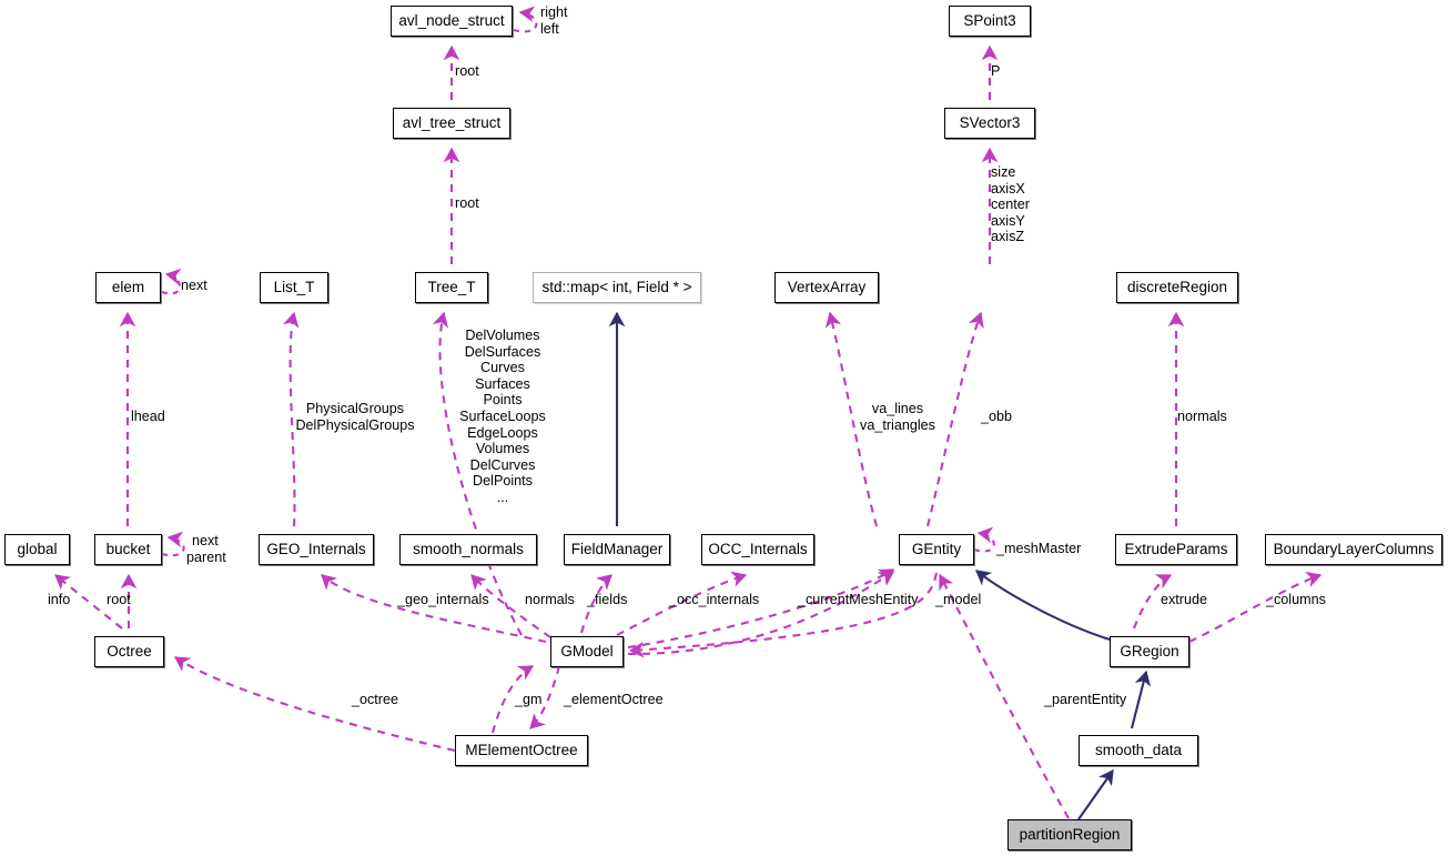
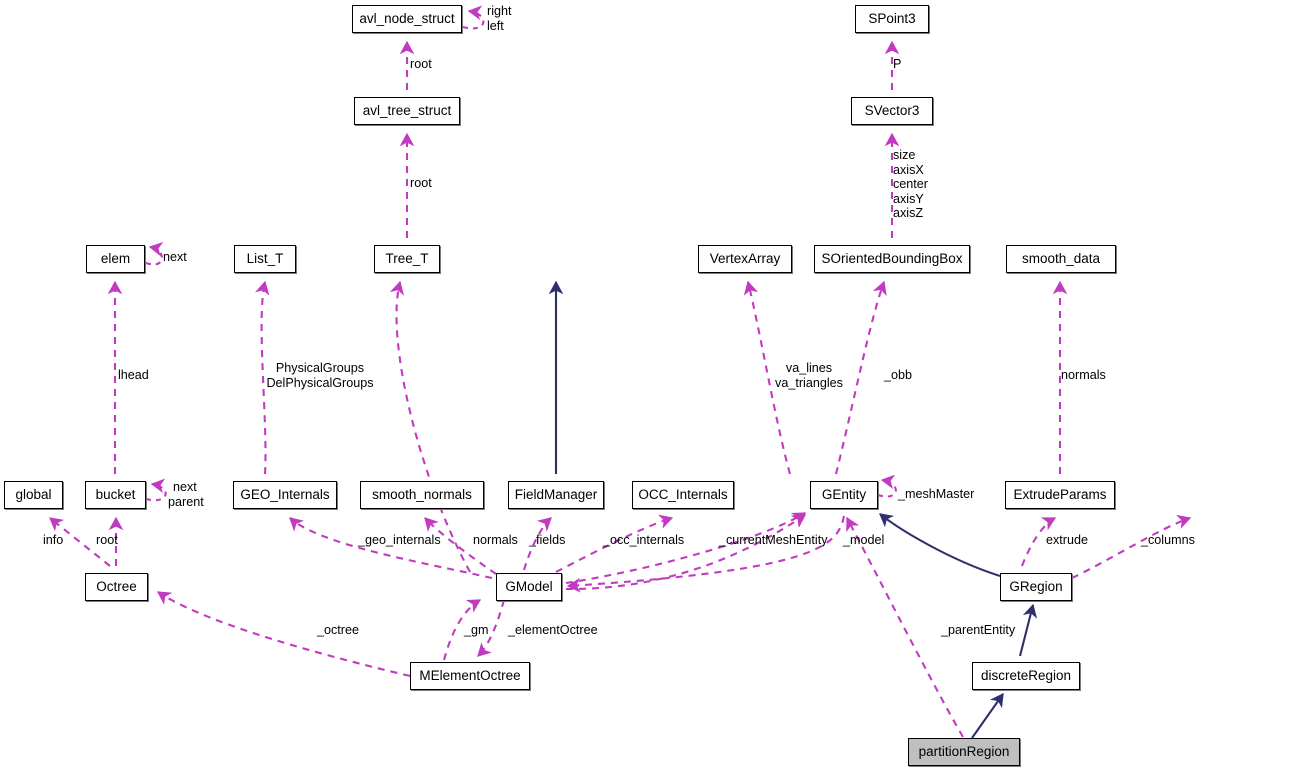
  avl_node_struct
  avl_tree_struct
  SPoint3
  SVector3
  elem
  List_T
  Tree_T
- std::map< int, Field * >
  VertexArray
+ SOrientedBoundingBox
- discreteRegion
+ smooth_data
  global
  bucket
  GEO_Internals
  smooth_normals
  FieldManager
  OCC_Internals
  GEntity
  ExtrudeParams
- BoundaryLayerColumns
  Octree
  GModel
  GRegion
  MElementOctree
- smooth_data
+ discreteRegion
  partitionRegion
  right
  left
  root
  P
  root
  size
  axisX
  center
  axisY
  axisZ
  next
- DelVolumes
- DelSurfaces
- Curves
- Surfaces
- Points
- SurfaceLoops
- EdgeLoops
- Volumes
- DelCurves
- DelPoints
- ...
  lhead
  PhysicalGroups
  DelPhysicalGroups
  va_lines
  va_triangles
  _obb
  normals
  next
  parent
  _meshMaster
  info
  root
  _geo_internals
  normals
  _fields
  _occ_internals
  _currentMeshEntity
  _model
  extrude
  _columns
  _octree
  _gm
  _elementOctree
  _parentEntity
